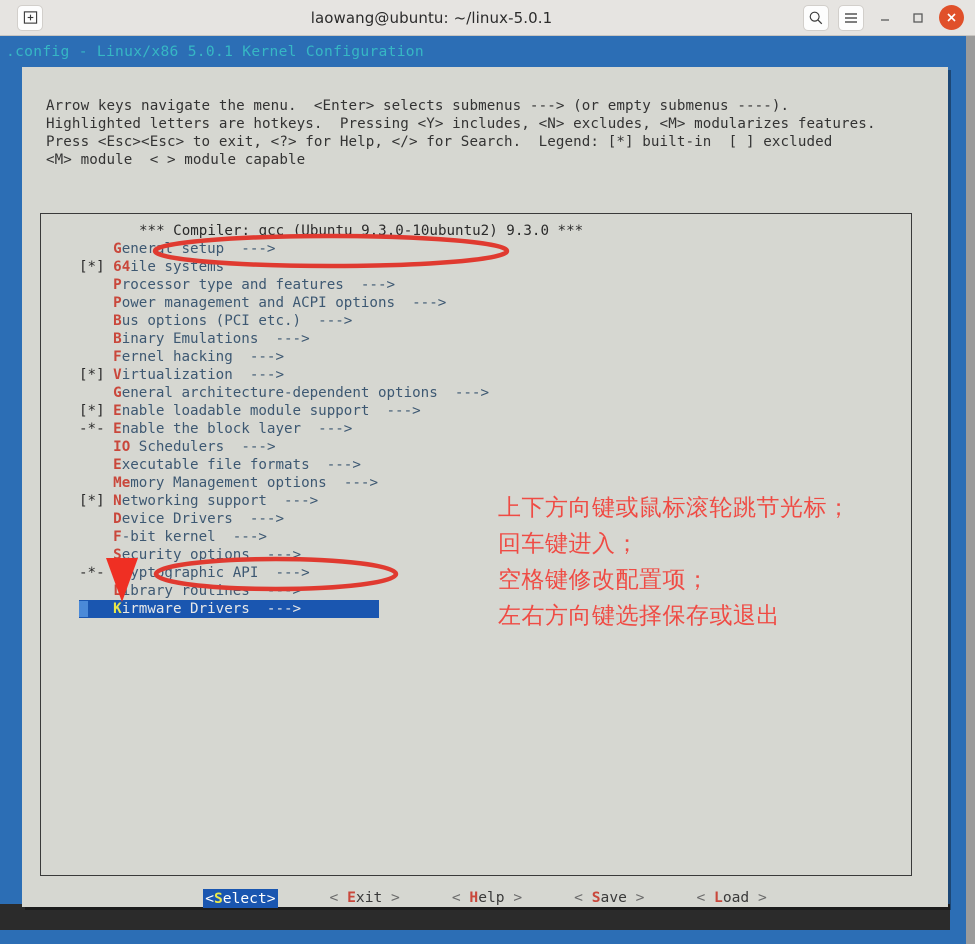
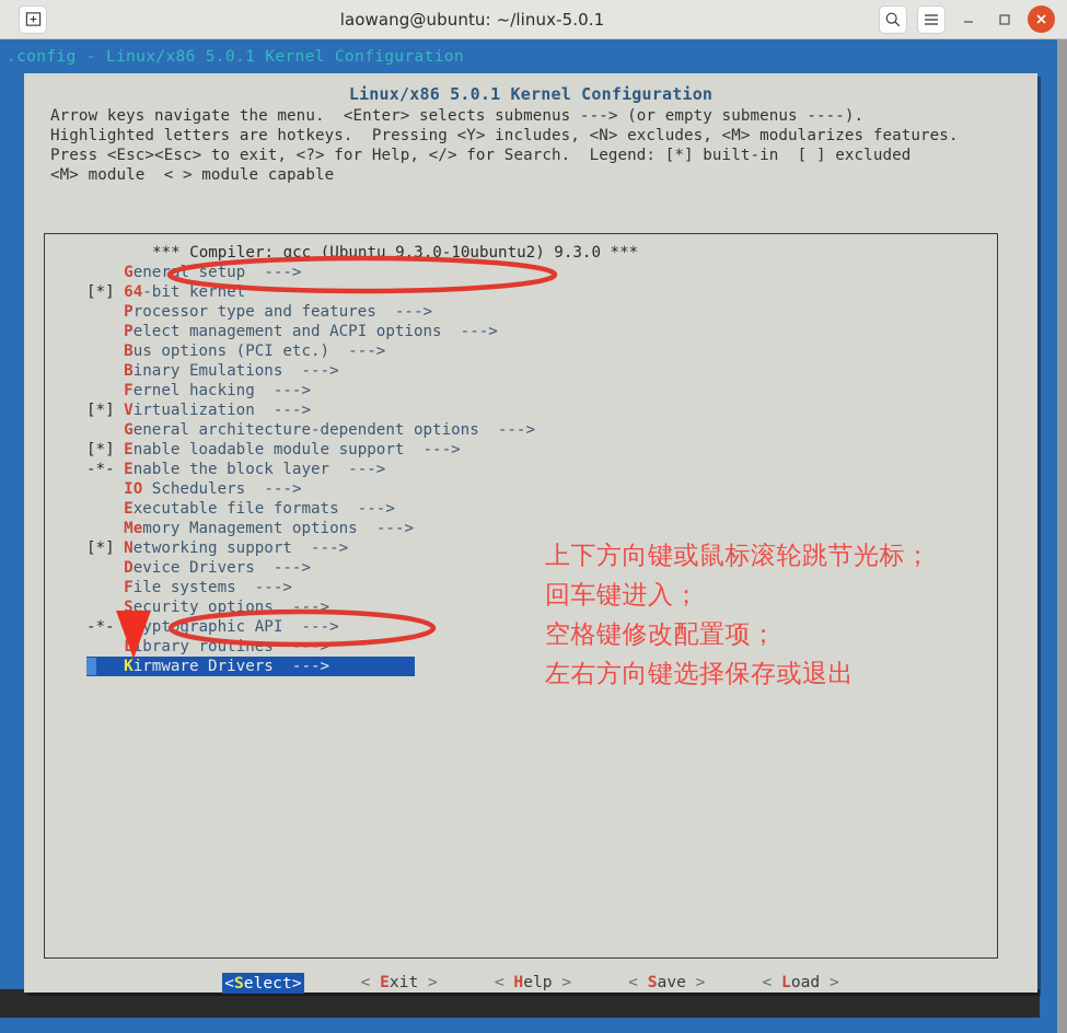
  laowang@ubuntu: ~/linux-5.0.1
  .config - Linux/x86 5.0.1 Kernel Configuration
+ Linux/x86 5.0.1 Kernel Configuration
  Arrow keys navigate the menu. <Enter> selects submenus ---> (or empty submenus ----).
  Highlighted letters are hotkeys. Pressing <Y> includes, <N> excludes, <M> modularizes features.
  Press <Esc><Esc> to exit, <?> for Help, </> for Search. Legend: [*] built-in [ ] excluded
  <M> module < > module capable
  *** Compiler: gcc (Ubuntu 9.3.0-10ubuntu2) 9.3.0 ***
  Generl setup --->
- [*] 64ile systems
+ [*] 64-bit kernel
  Processor type and features --->
- Power management and ACPI options --->
+ Pelect management and ACPI options --->
  Bus options (PCI etc.) --->
  Binary Emulations --->
  Fernel hacking --->
  [*] Virtualization --->
  General architecture-dependent options --->
  [*] Enable loadable module support --->
  -*- Enable the block layer --->
  IO Schedulers --->
  Executable file formats --->
  Memory Management options --->
  [*] Networking support --->
  Device Drivers --->
- F-bit kernel --->
+ File systems --->
  Security options --->
  -*- yptographic API --->
  L brary routines
  Kirmware Drivers --->
  <Select>
  < Exit >
  < Help >
  < Save >
  < Load >
  上下方向键或鼠标滚轮跳节光标；
  回车键进入；
  空格键修改配置项；
  左右方向键选择保存或退出
